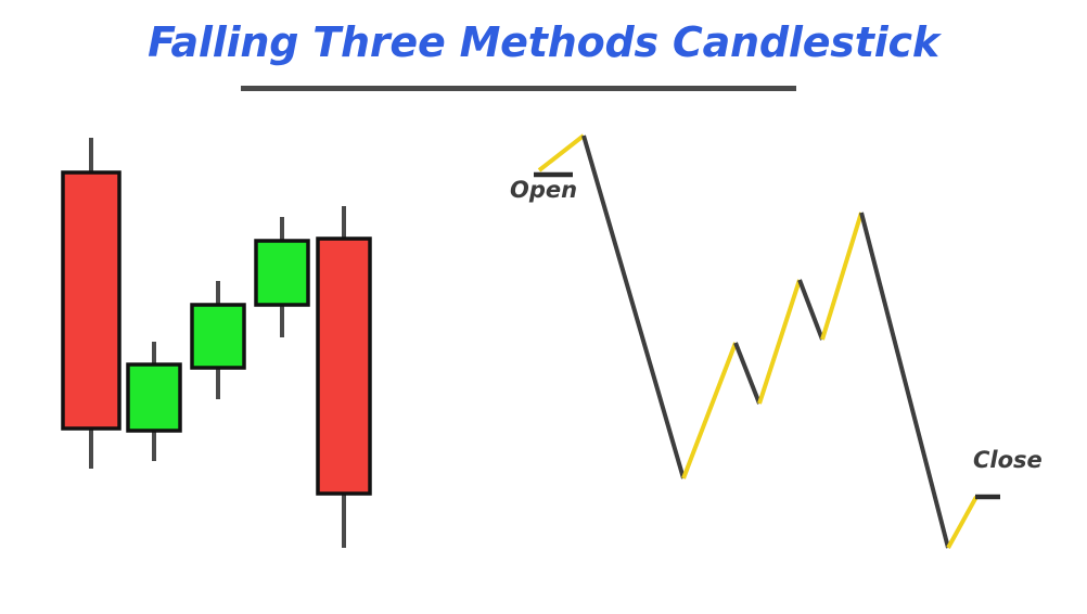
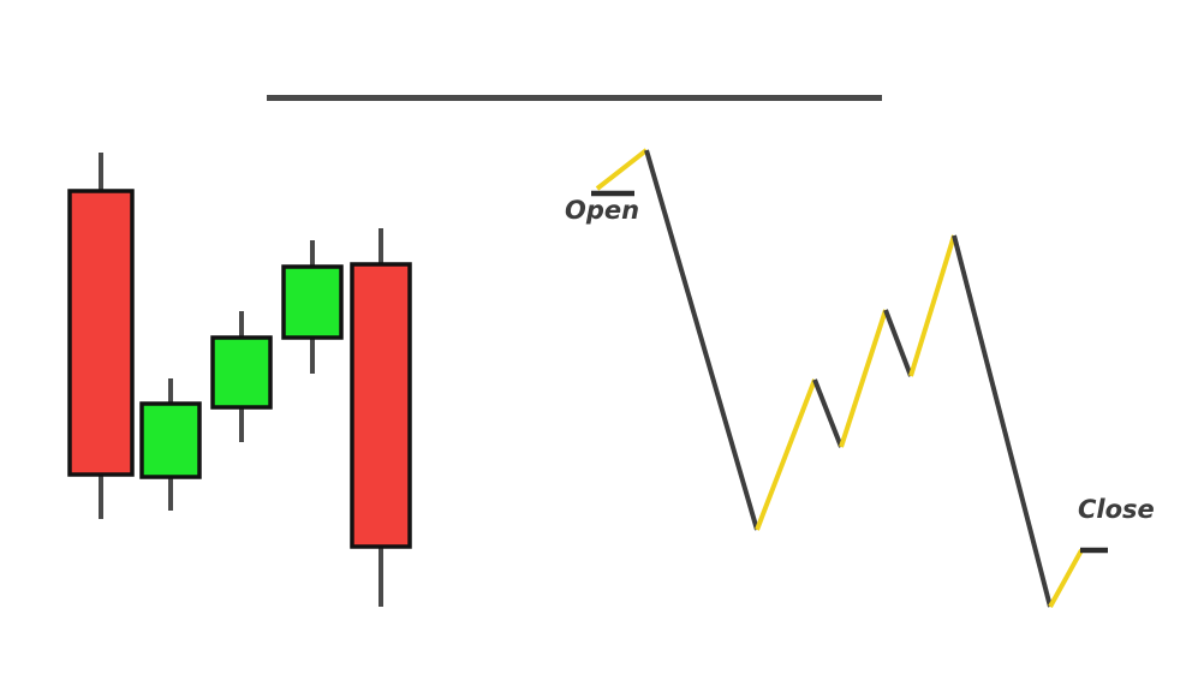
- Falling Three Methods Candlestick
  Open
  Close
